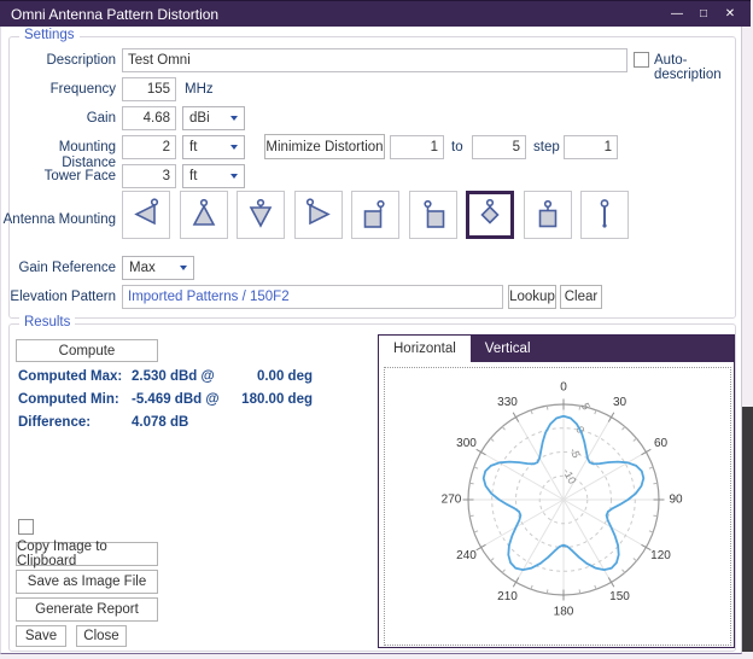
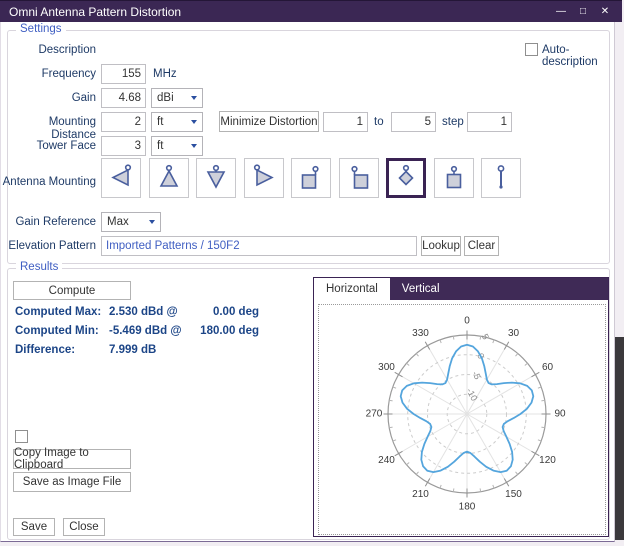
  Omni Antenna Pattern Distortion
  —
  □
  ✕
  Settings
  Description
- Test Omni
  Auto-description
  Frequency
  155
  MHz
  Gain
  4.68
  dBi
  Mounting Distance
  2
  ft
  Minimize Distortion
  1
  to
  5
  step
  1
  Tower Face
  3
  ft
  Antenna Mounting
  Gain Reference
  Max
  Elevation Pattern
  Imported Patterns / 150F2
  Lookup
  Clear
  Results
  Compute
  Computed Max:
  2.530 dBd @
  0.00 deg
  Computed Min:
  -5.469 dBd @
  180.00 deg
  Difference:
- 4.078 dB
+ 7.999 dB
  Copy Image to Clipboard
  Save as Image File
- Generate Report
  Save
  Close
  Horizontal
  Vertical
  0
  30
  60
  90
  120
  150
  180
  210
  240
  270
  300
  330
